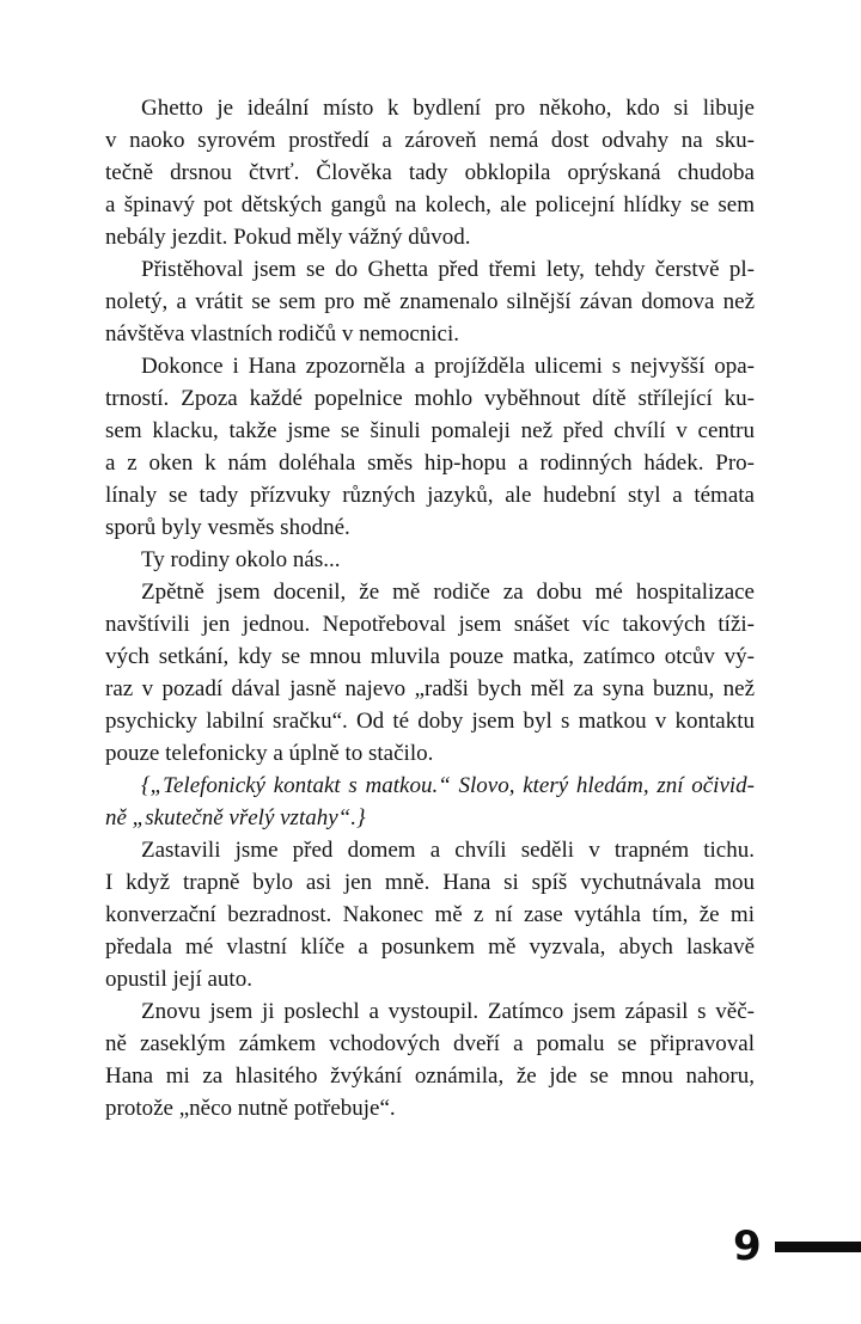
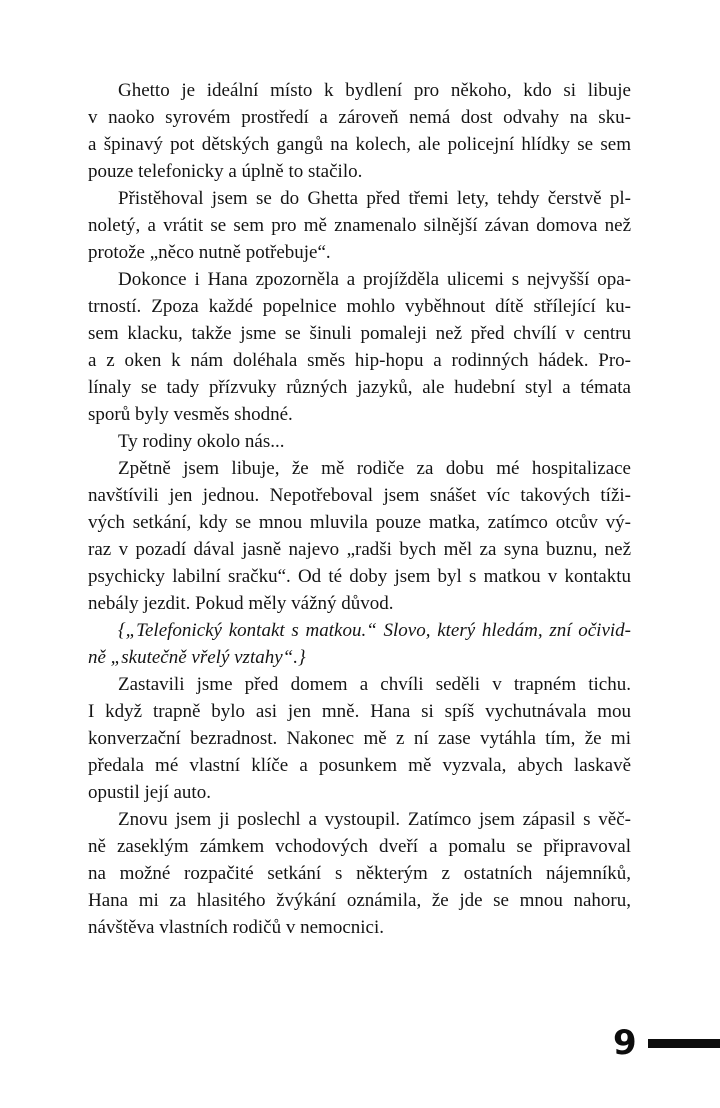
  Ghetto je ideální místo k bydlení pro někoho, kdo si libuje
  v naoko syrovém prostředí a zároveň nemá dost odvahy na sku-
- tečně drsnou čtvrť. Člověka tady obklopila oprýskaná chudoba
  a špinavý pot dětských gangů na kolech, ale policejní hlídky se sem
- nebály jezdit. Pokud měly vážný důvod.
+ pouze telefonicky a úplně to stačilo.
  Přistěhoval jsem se do Ghetta před třemi lety, tehdy čerstvě pl-
  noletý, a vrátit se sem pro mě znamenalo silnější závan domova než
- návštěva vlastních rodičů v nemocnici.
+ protože „něco nutně potřebuje“.
  Dokonce i Hana zpozorněla a projížděla ulicemi s nejvyšší opa-
  trností. Zpoza každé popelnice mohlo vyběhnout dítě střílející ku-
  sem klacku, takže jsme se šinuli pomaleji než před chvílí v centru
  a z oken k nám doléhala směs hip-hopu a rodinných hádek. Pro-
  línaly se tady přízvuky různých jazyků, ale hudební styl a témata
  sporů byly vesměs shodné.
  Ty rodiny okolo nás...
- Zpětně jsem docenil, že mě rodiče za dobu mé hospitalizace
+ Zpětně jsem libuje, že mě rodiče za dobu mé hospitalizace
  navštívili jen jednou. Nepotřeboval jsem snášet víc takových tíži-
  vých setkání, kdy se mnou mluvila pouze matka, zatímco otcův vý-
  raz v pozadí dával jasně najevo „radši bych měl za syna buznu, než
  psychicky labilní sračku“. Od té doby jsem byl s matkou v kontaktu
- pouze telefonicky a úplně to stačilo.
+ nebály jezdit. Pokud měly vážný důvod.
  {„Telefonický kontakt s matkou.“ Slovo, který hledám, zní očivid-
  ně „skutečně vřelý vztahy“.}
  Zastavili jsme před domem a chvíli seděli v trapném tichu.
  I když trapně bylo asi jen mně. Hana si spíš vychutnávala mou
  konverzační bezradnost. Nakonec mě z ní zase vytáhla tím, že mi
  předala mé vlastní klíče a posunkem mě vyzvala, abych laskavě
  opustil její auto.
  Znovu jsem ji poslechl a vystoupil. Zatímco jsem zápasil s věč-
  ně zaseklým zámkem vchodových dveří a pomalu se připravoval
+ na možné rozpačité setkání s některým z ostatních nájemníků,
  Hana mi za hlasitého žvýkání oznámila, že jde se mnou nahoru,
- protože „něco nutně potřebuje“.
+ návštěva vlastních rodičů v nemocnici.
  9
